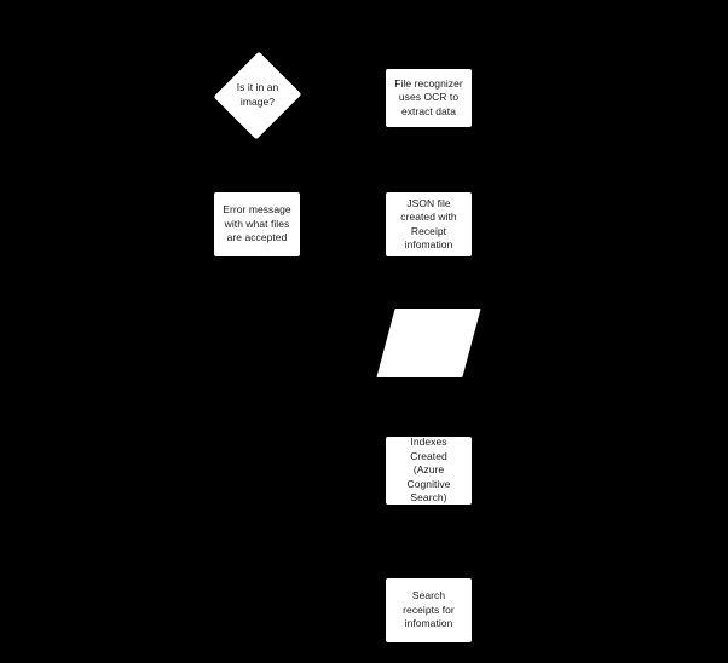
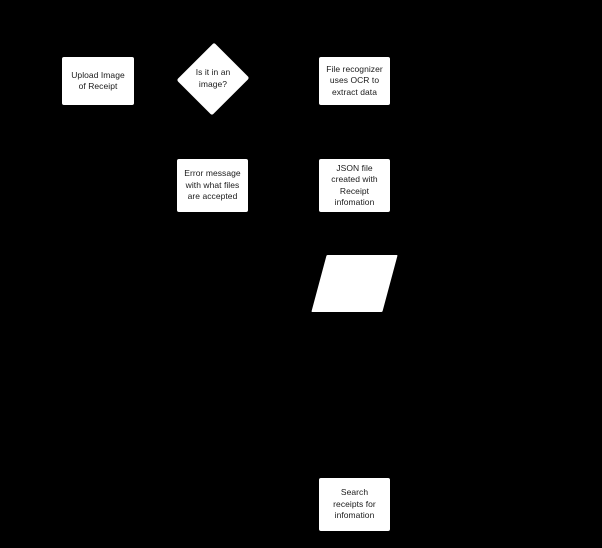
+ Upload Image
+ of Receipt
  Is it in an
  image?
  File recognizer
  uses OCR to
  extract data
  Error message
  with what files
  are accepted
  JSON file
  created with
  Receipt
  infomation
- Indexes
- Created
- (Azure
- Cognitive
- Search)
  Search
  receipts for
  infomation
